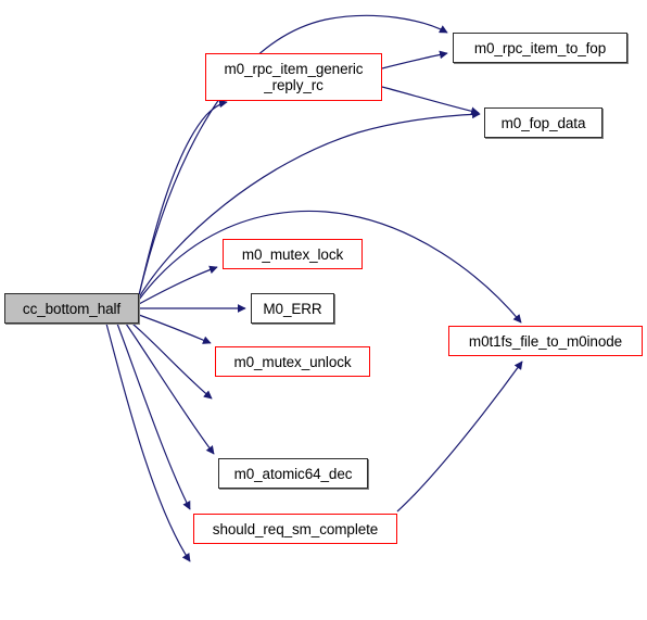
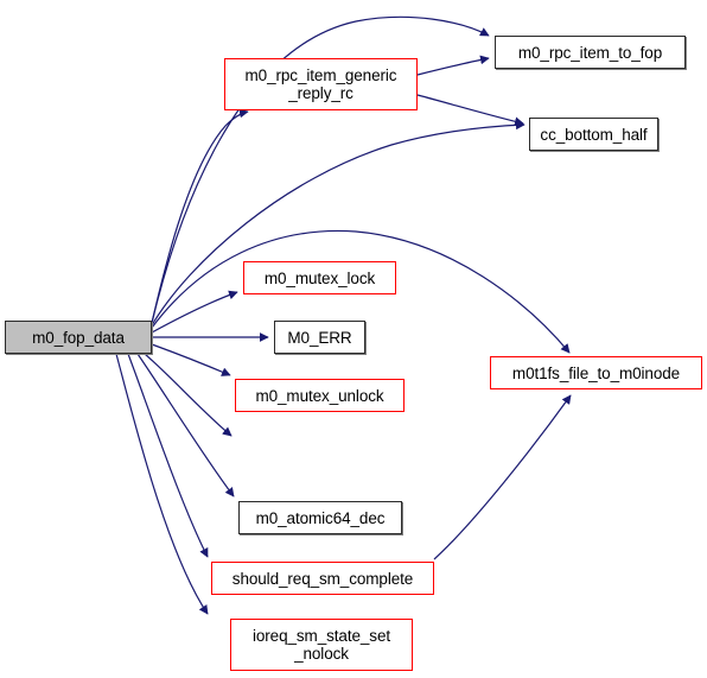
- cc_bottom_half
+ m0_fop_data
  m0_rpc_item_generic
  _reply_rc
  m0_rpc_item_to_fop
- m0_fop_data
+ cc_bottom_half
  m0_mutex_lock
  M0_ERR
  m0_mutex_unlock
  m0_atomic64_dec
  should_req_sm_complete
+ ioreq_sm_state_set
+ _nolock
  m0t1fs_file_to_m0inode
